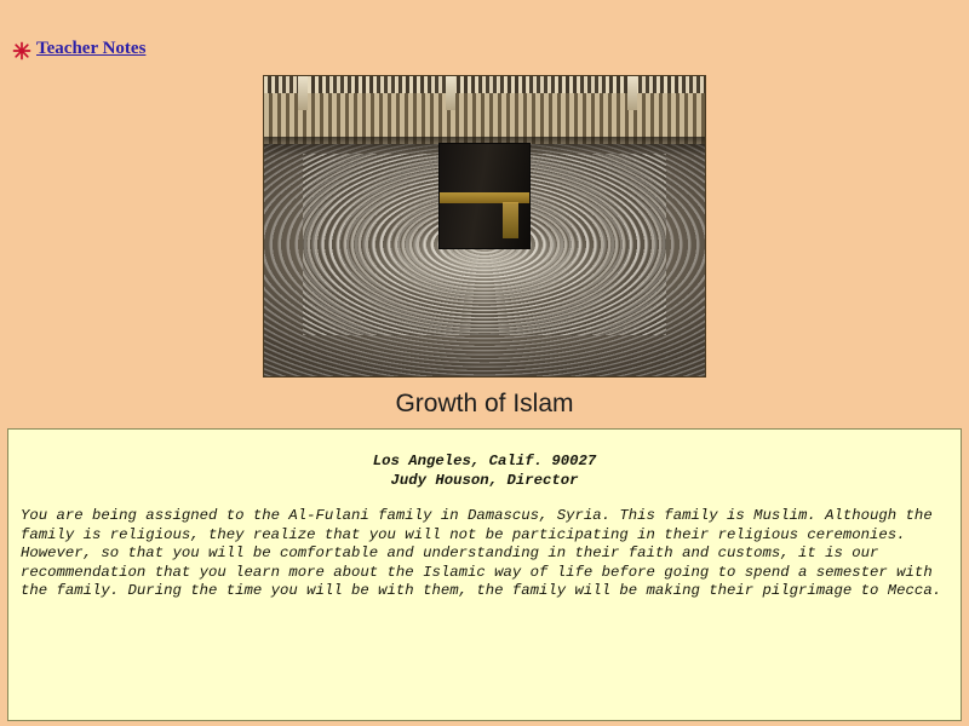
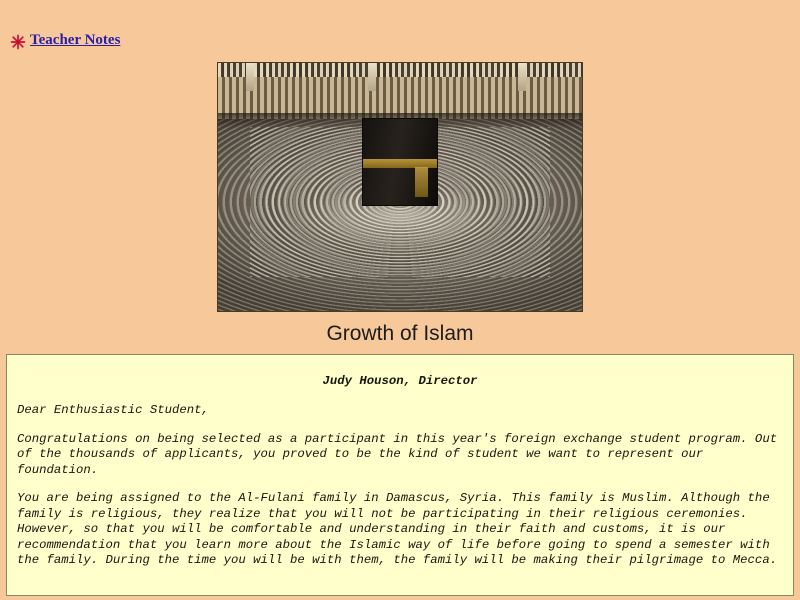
  Teacher Notes
  Growth of Islam
- Los Angeles, Calif. 90027
  Judy Houson, Director
+ Dear Enthusiastic Student,
+ Congratulations on being selected as a participant in this year's foreign exchange student program. Out of the thousands of applicants, you proved to be the kind of student we want to represent our foundation.
  You are being assigned to the Al-Fulani family in Damascus, Syria. This family is Muslim. Although the family is religious, they realize that you will not be participating in their religious ceremonies. However, so that you will be comfortable and understanding in their faith and customs, it is our recommendation that you learn more about the Islamic way of life before going to spend a semester with the family. During the time you will be with them, the family will be making their pilgrimage to Mecca.
